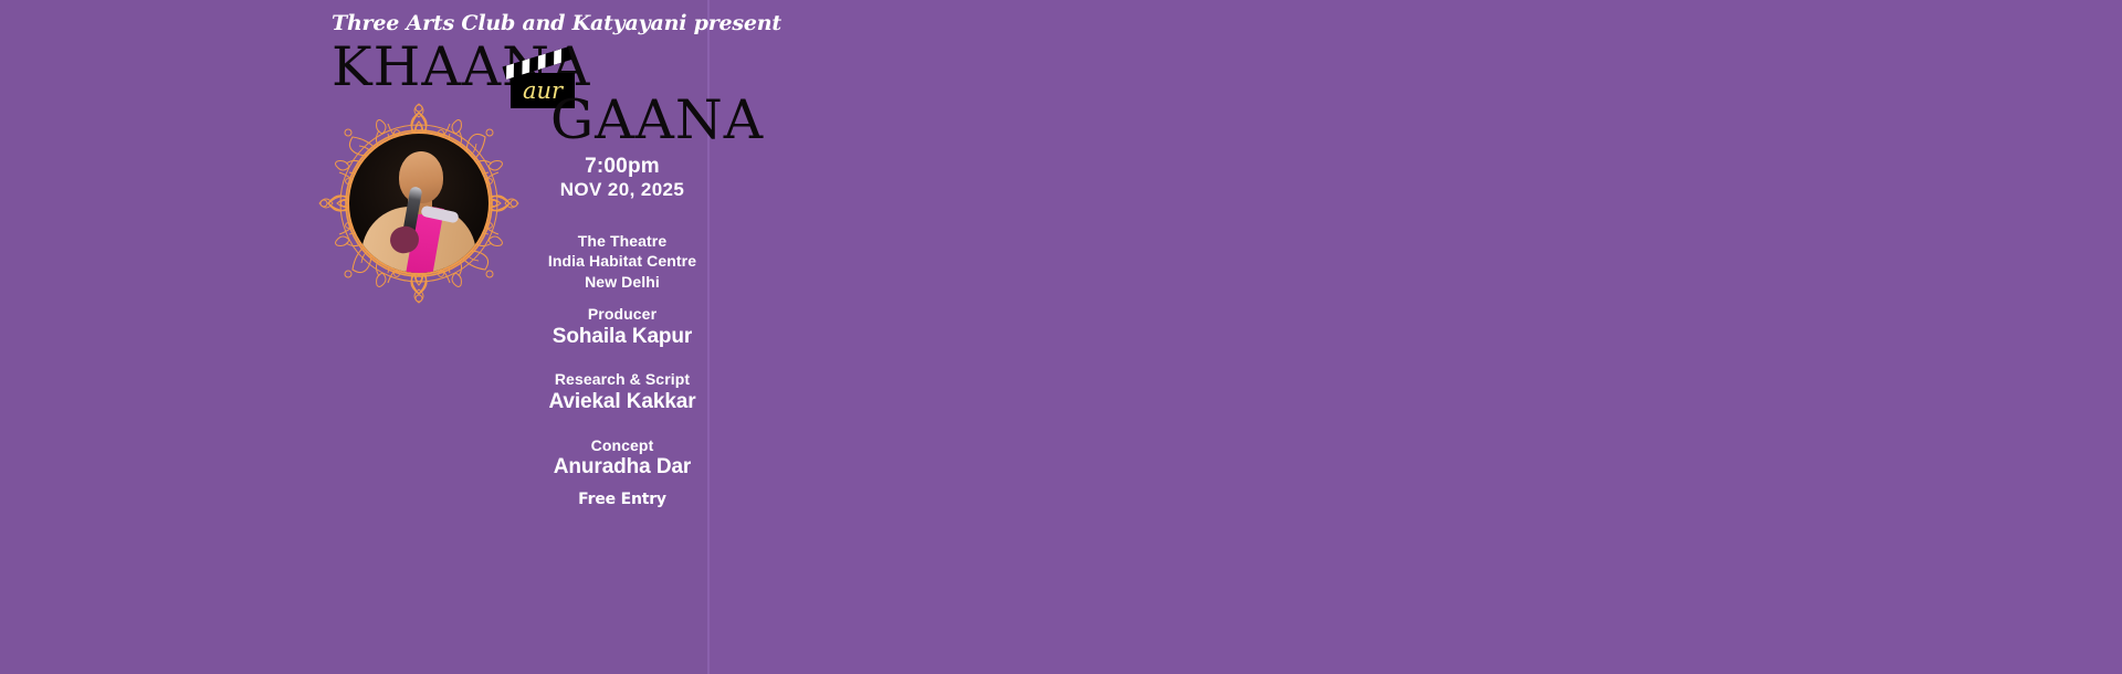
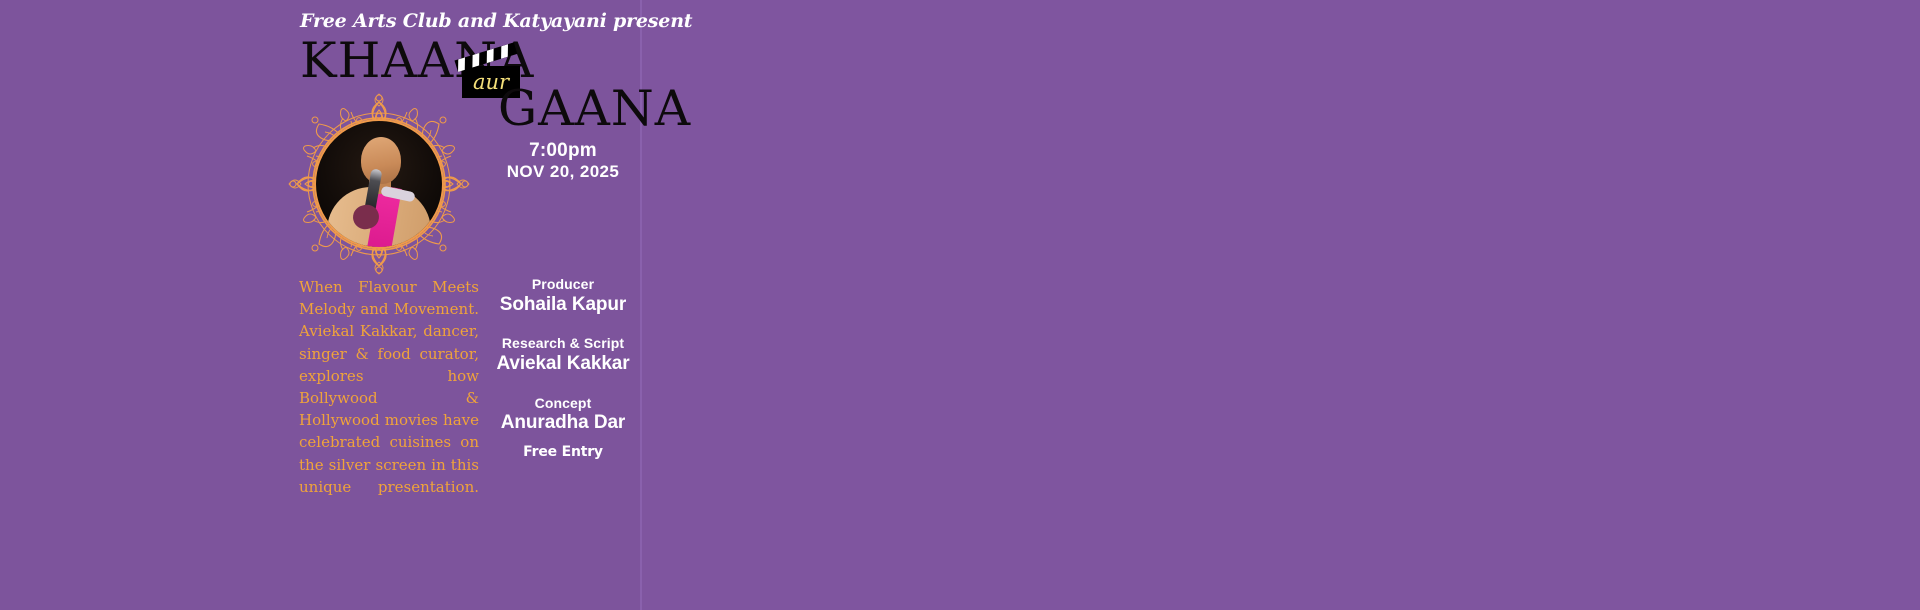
- Three Arts Club and Katyayani present
+ Free Arts Club and Katyayani present
  KHAAA
  aur
  GAANA
  7:00pm
  NOV 20, 2025
- The Theatre
- India Habitat Centre
- New Delhi
  Producer
  Sohaila Kapur
  Research & Script
  Aviekal Kakkar
  Concept
  Anuradha Dar
  Free Entry
+ When Flavour Meets Melody and Movement. Aviekal Kakkar, dancer, singer & food curator, explores how Bollywood & Hollywood movies have celebrated cuisines on the silver screen in this unique presentation.
